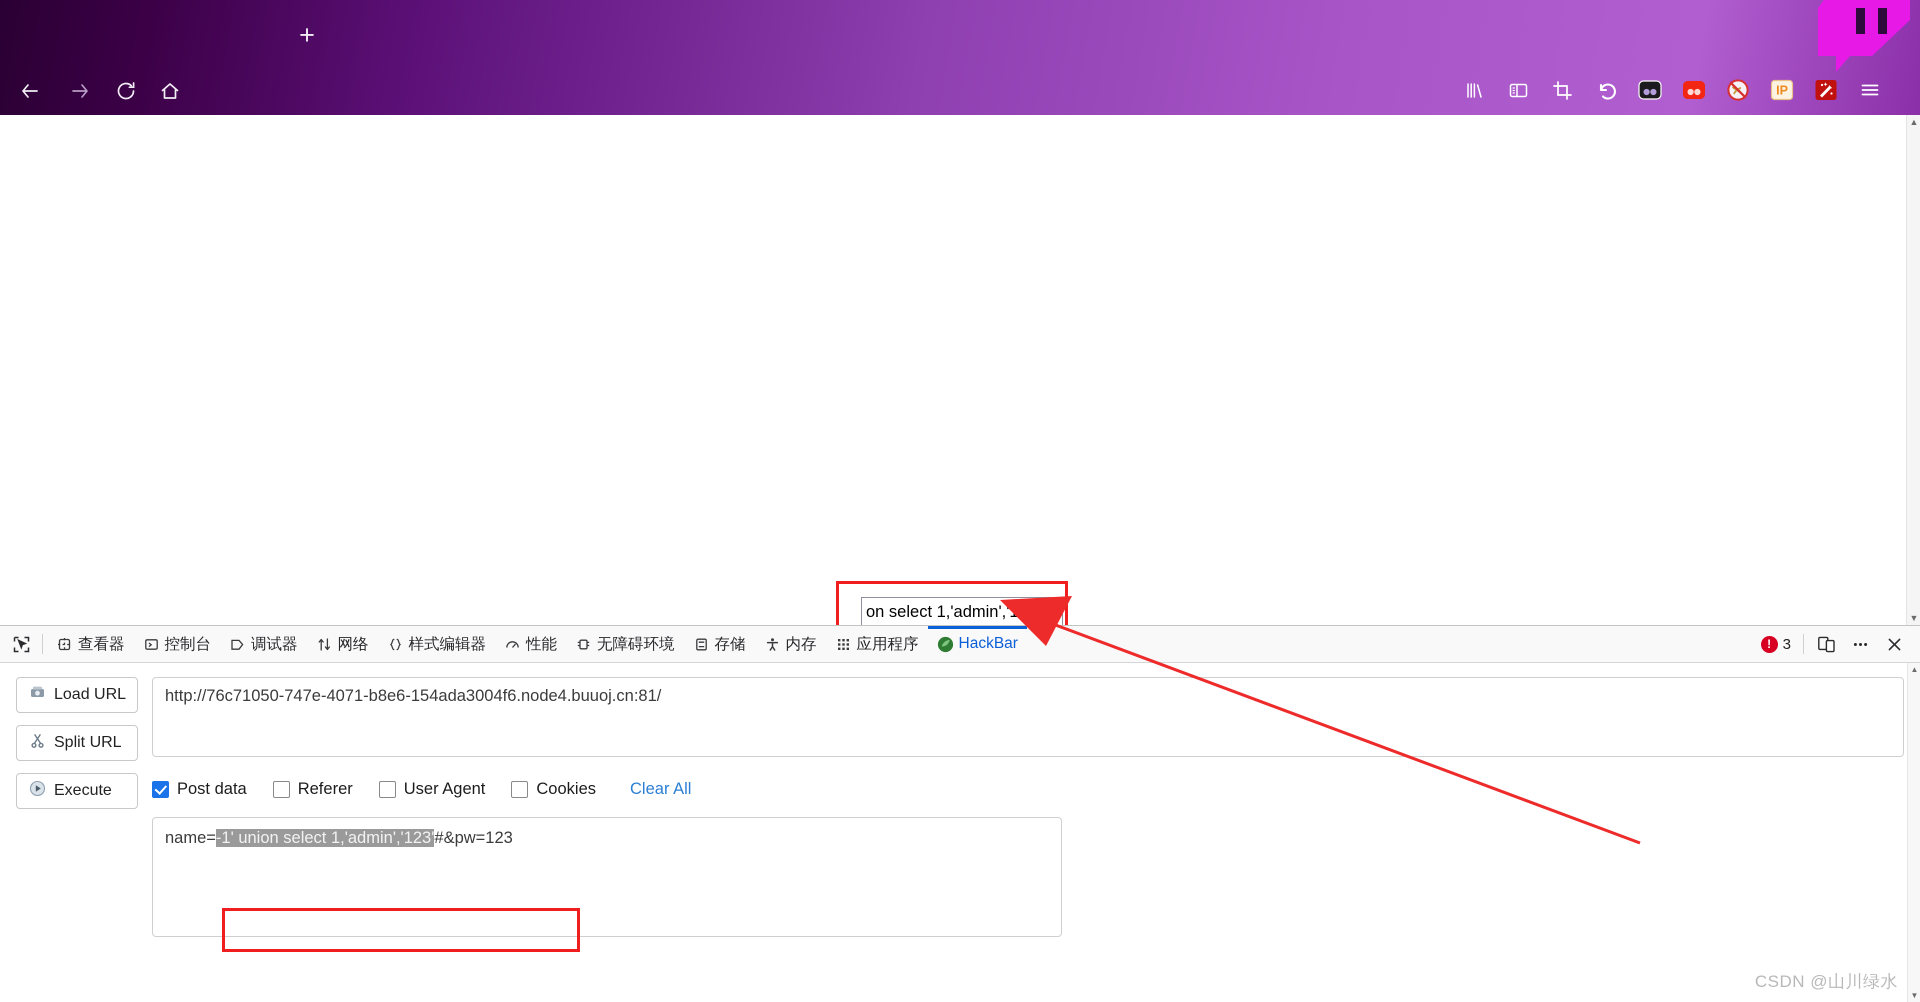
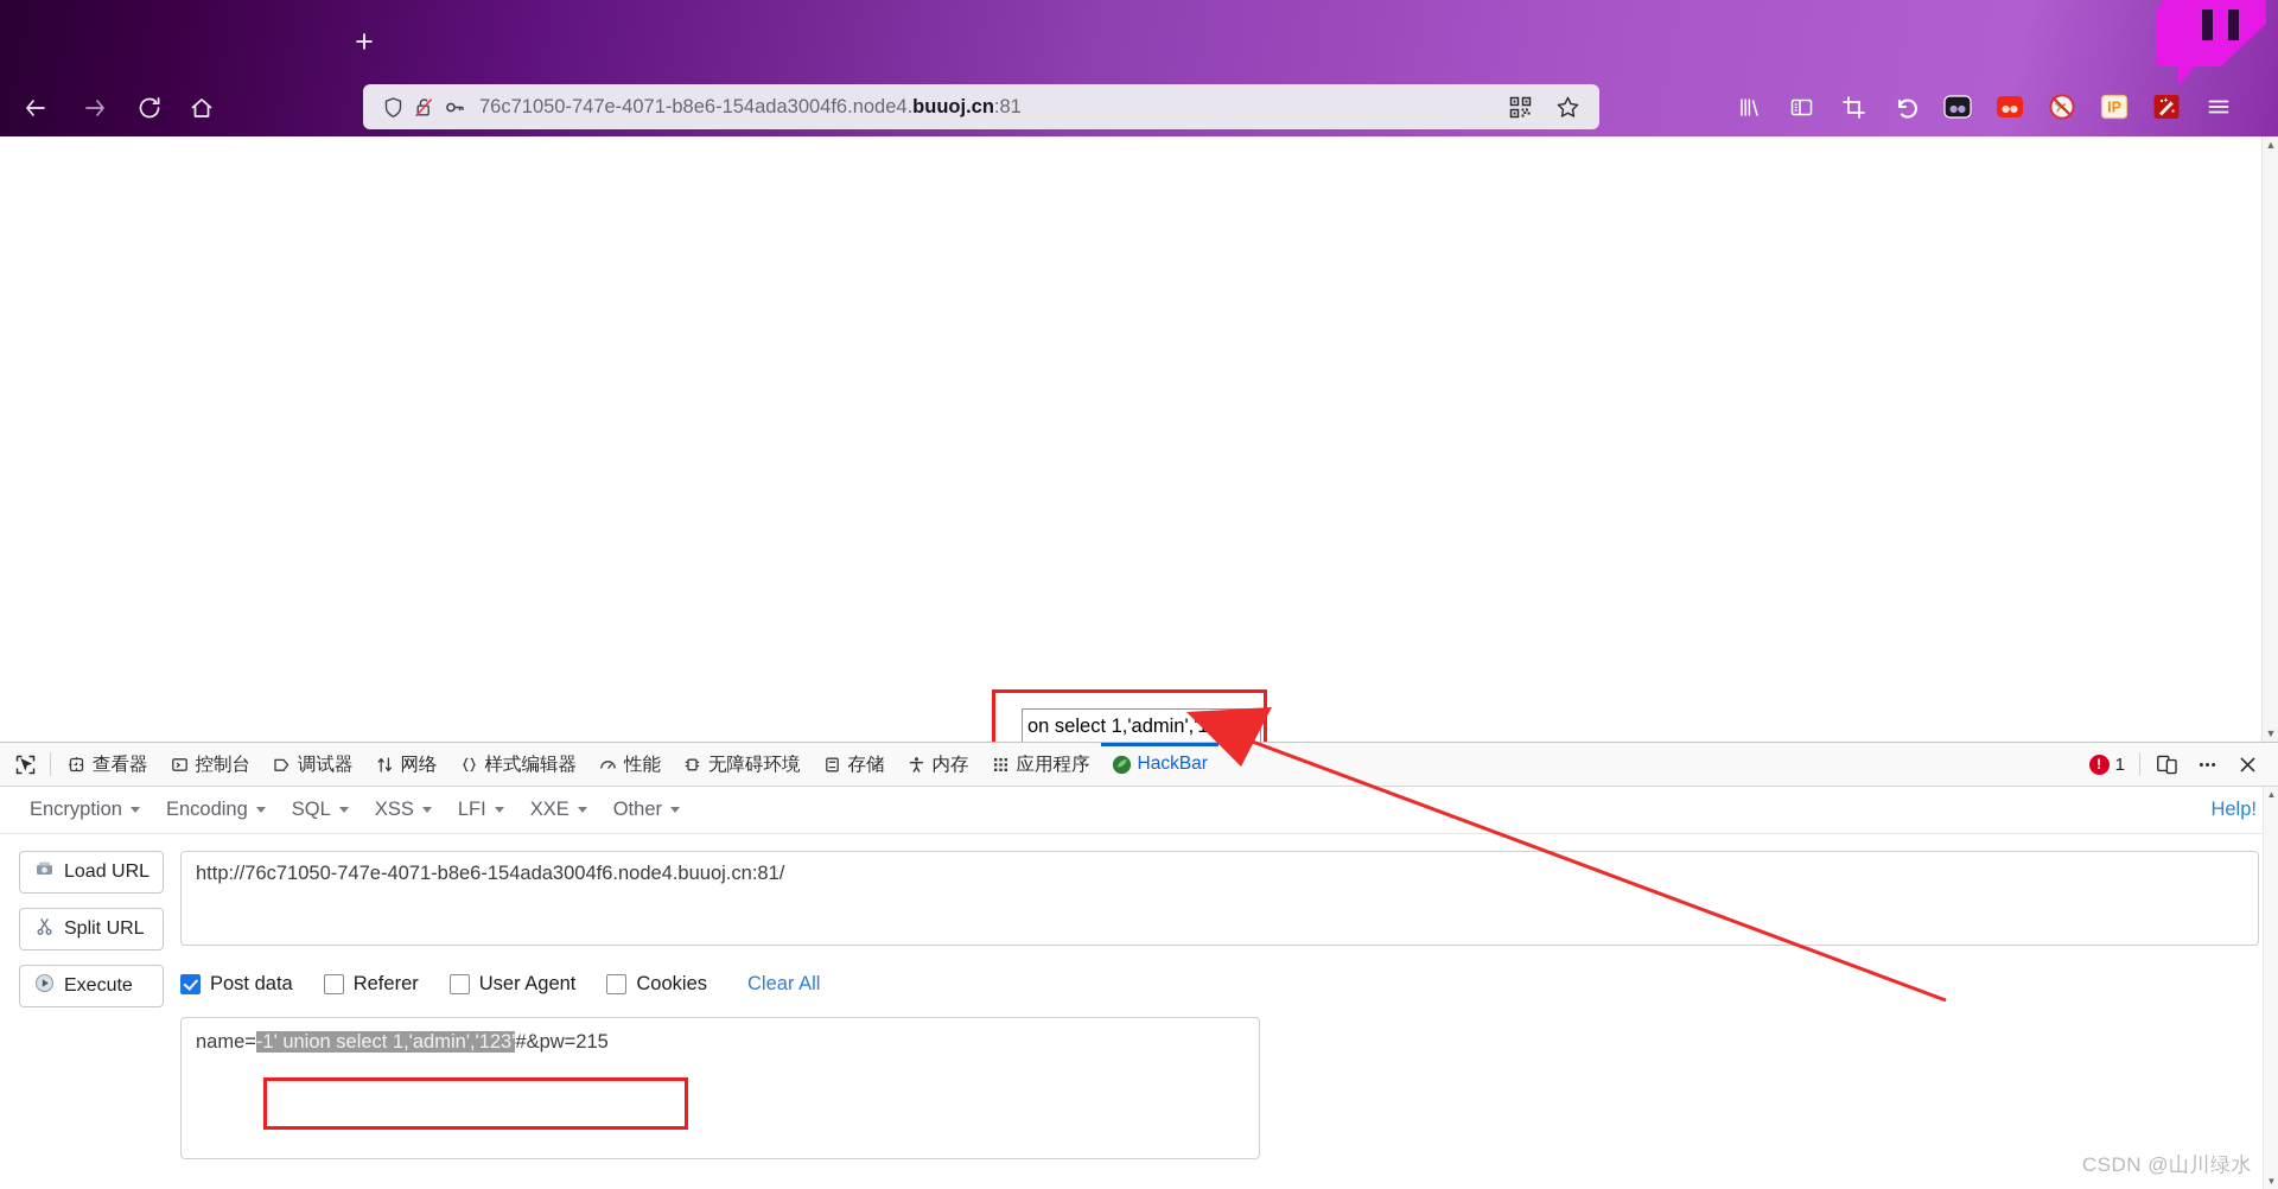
  +
+ 76c71050-747e-4071-b8e6-154ada3004f6.node4.buuoj.cn:81
  IP
  on select 1,'admin','
  ▲
  ▼
  查看器
  控制台
  调试器
  网络
  样式编辑器
  性能
  无障碍环境
  存储
  内存
  应用程序
  HackBar
  !
- 3
+ 1
+ Encryption
+ Encoding
+ SQL
+ XSS
+ LFI
+ XXE
+ Other
+ Help!
  Load URL
  Split URL
  Execute
  http://76c71050-747e-4071-b8e6-154ada3004f6.node4.buuoj.cn:81/
  Post data
  Referer
  User Agent
  Cookies
  Clear All
- name=-1' union select 1,'admin','123'#&pw=123
+ name=-1' union select 1,'admin','123'#&pw=215
  ▲
  ▼
  CSDN @山川绿水
